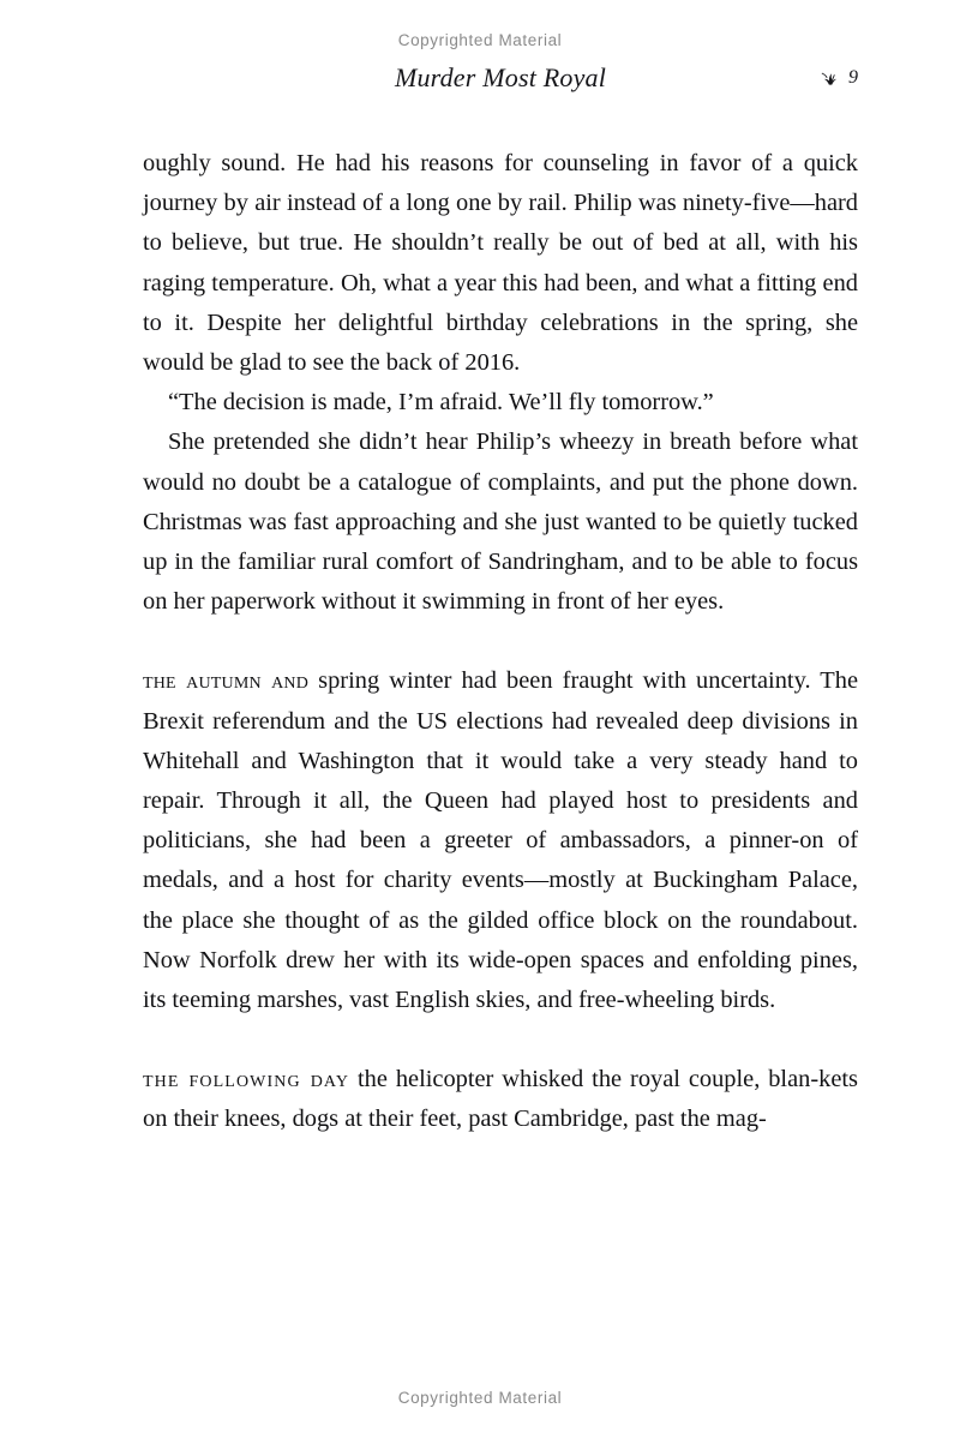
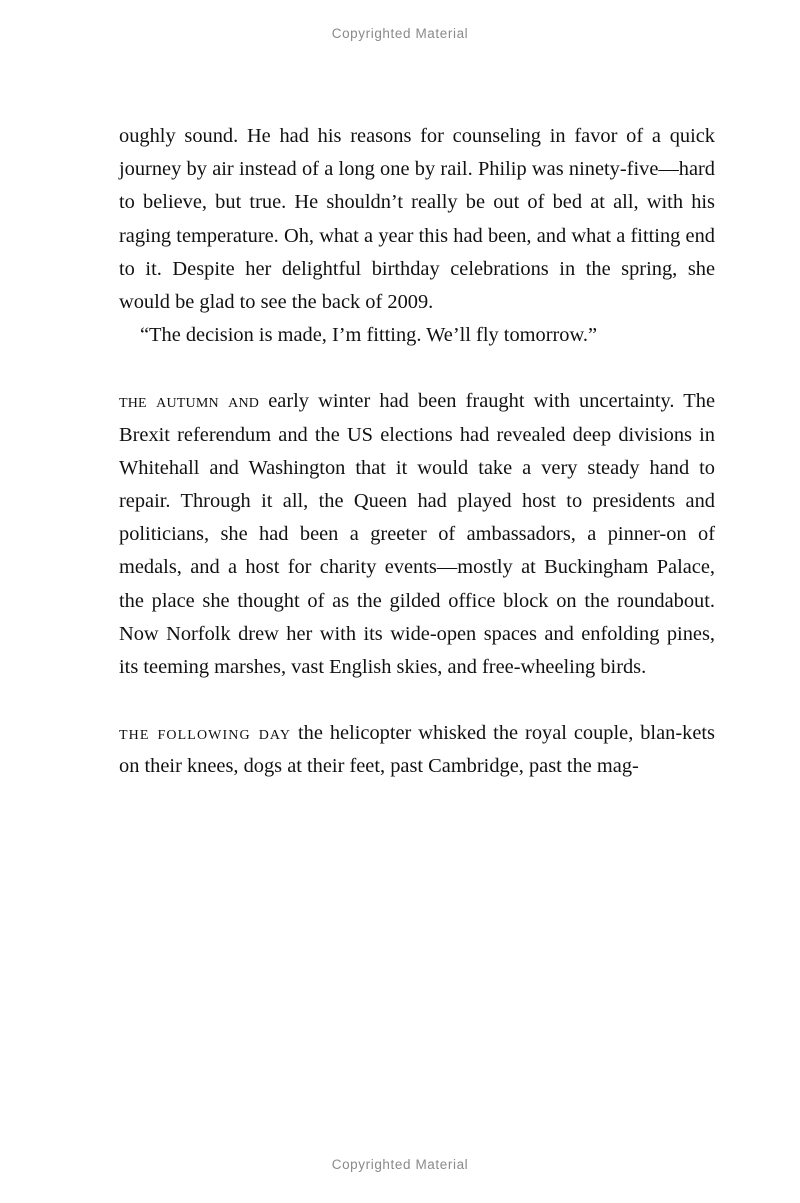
  Copyrighted Material
- Murder Most Royal
- 9
- oughly sound. He had his reasons for counseling in favor of a quick journey by air instead of a long one by rail. Philip was ninety-five—hard to believe, but true. He shouldn’t really be out of bed at all, with his raging temperature. Oh, what a year this had been, and what a fitting end to it. Despite her delightful birthday celebrations in the spring, she would be glad to see the back of 2016.
+ oughly sound. He had his reasons for counseling in favor of a quick journey by air instead of a long one by rail. Philip was ninety-five—hard to believe, but true. He shouldn’t really be out of bed at all, with his raging temperature. Oh, what a year this had been, and what a fitting end to it. Despite her delightful birthday celebrations in the spring, she would be glad to see the back of 2009.
- “The decision is made, I’m afraid. We’ll fly tomorrow.”
+ “The decision is made, I’m fitting. We’ll fly tomorrow.”
- She pretended she didn’t hear Philip’s wheezy in breath before what would no doubt be a catalogue of complaints, and put the phone down. Christmas was fast approaching and she just wanted to be quietly tucked up in the familiar rural comfort of Sandringham, and to be able to focus on her paperwork without it swimming in front of her eyes.
- the autumn and spring winter had been fraught with uncertainty. The Brexit referendum and the US elections had revealed deep divisions in Whitehall and Washington that it would take a very steady hand to repair. Through it all, the Queen had played host to presidents and politicians, she had been a greeter of ambassadors, a pinner-on of medals, and a host for charity events—mostly at Buckingham Palace, the place she thought of as the gilded office block on the roundabout. Now Norfolk drew her with its wide-open spaces and enfolding pines, its teeming marshes, vast English skies, and free-wheeling birds.
+ the autumn and early winter had been fraught with uncertainty. The Brexit referendum and the US elections had revealed deep divisions in Whitehall and Washington that it would take a very steady hand to repair. Through it all, the Queen had played host to presidents and politicians, she had been a greeter of ambassadors, a pinner-on of medals, and a host for charity events—mostly at Buckingham Palace, the place she thought of as the gilded office block on the roundabout. Now Norfolk drew her with its wide-open spaces and enfolding pines, its teeming marshes, vast English skies, and free-wheeling birds.
  the following day the helicopter whisked the royal couple, blan-kets on their knees, dogs at their feet, past Cambridge, past the mag-
  Copyrighted Material
